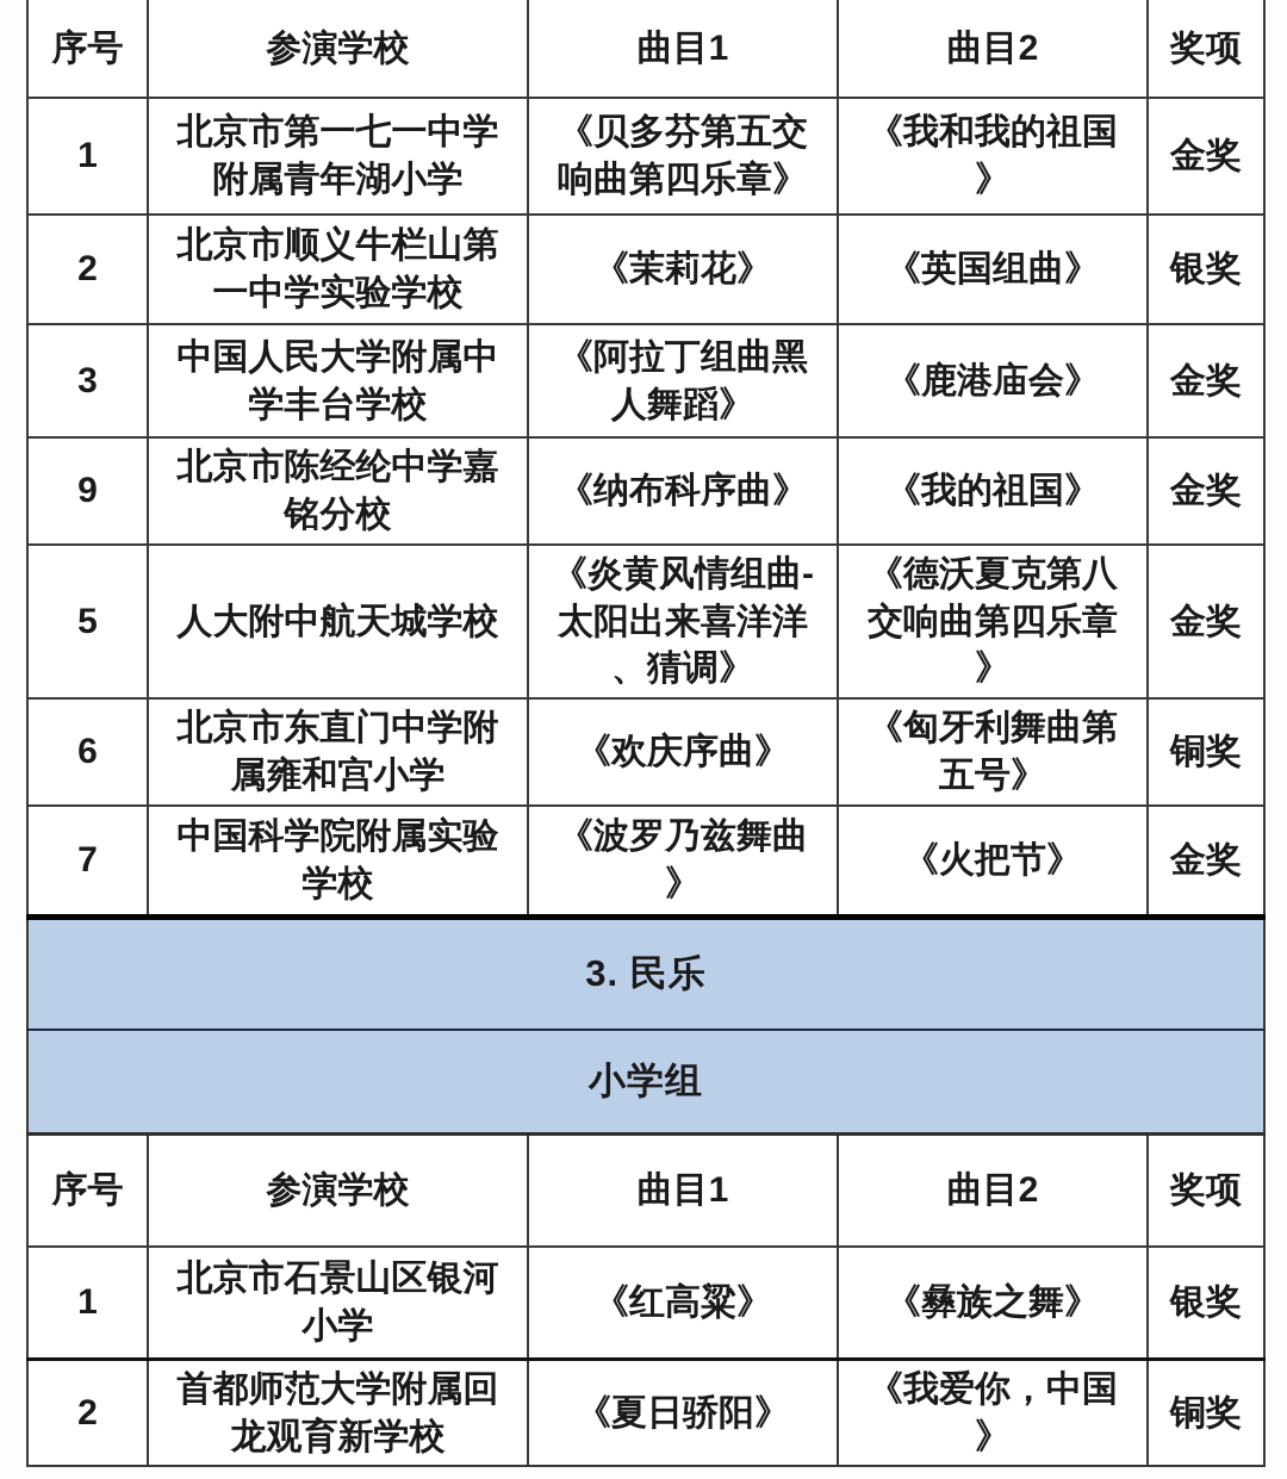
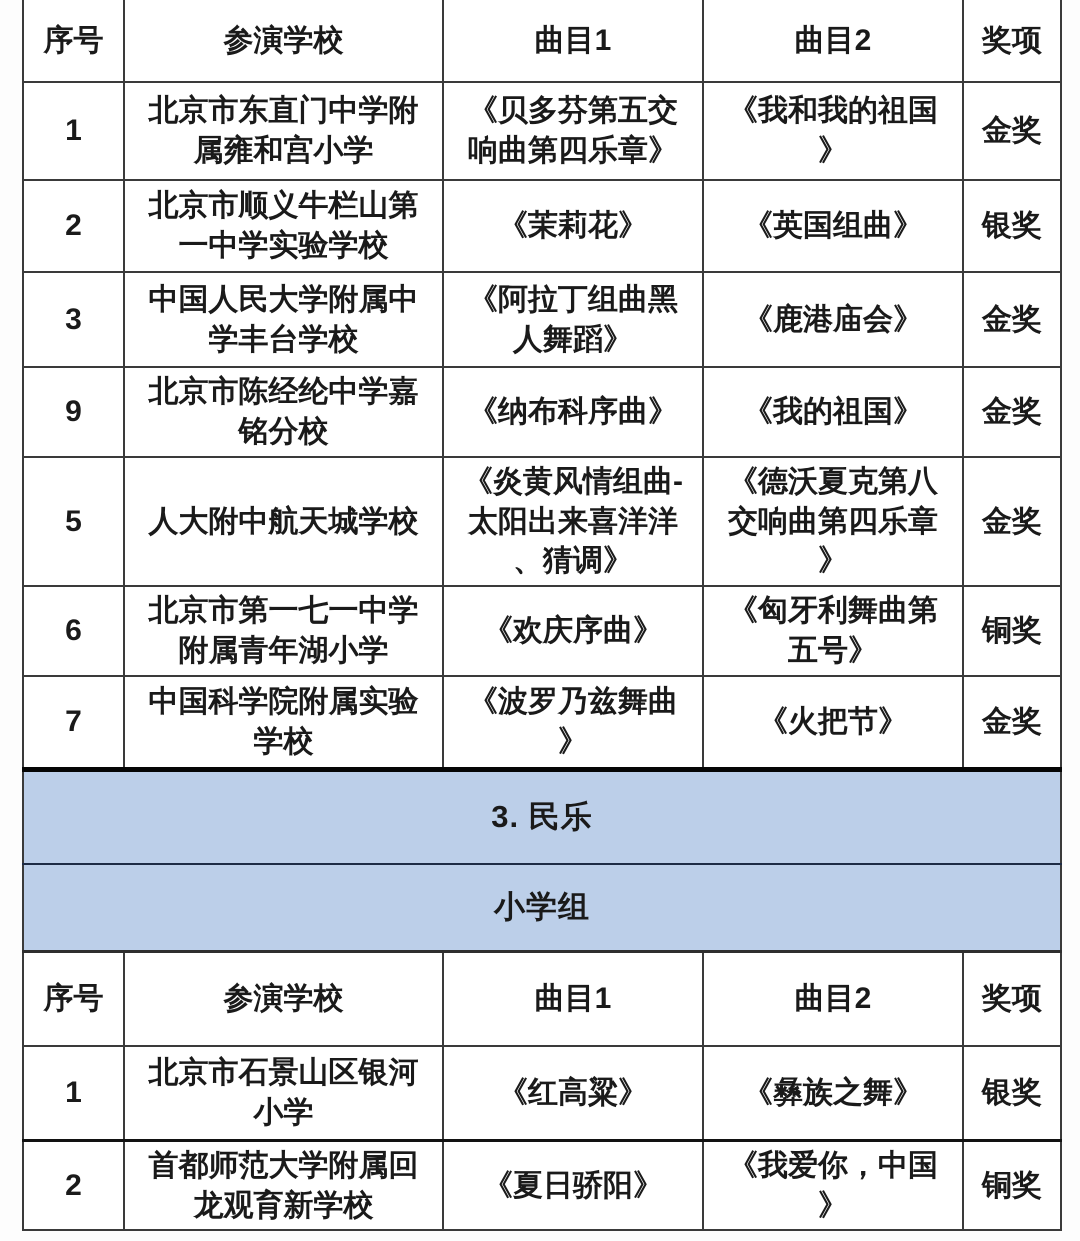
  序号	参演学校	曲目1	曲目2	奖项
- 1	北京市第一七一中学附属青年湖小学	《贝多芬第五交响曲第四乐章》	《我和我的祖国》	金奖
+ 1	北京市东直门中学附属雍和宫小学	《贝多芬第五交响曲第四乐章》	《我和我的祖国》	金奖
  2	北京市顺义牛栏山第一中学实验学校	《茉莉花》	《英国组曲》	银奖
  3	中国人民大学附属中学丰台学校	《阿拉丁组曲黑人舞蹈》	《鹿港庙会》	金奖
  9	北京市陈经纶中学嘉铭分校	《纳布科序曲》	《我的祖国》	金奖
  5	人大附中航天城学校	《炎黄风情组曲-太阳出来喜洋洋、猜调》	《德沃夏克第八交响曲第四乐章》	金奖
- 6	北京市东直门中学附属雍和宫小学	《欢庆序曲》	《匈牙利舞曲第五号》	铜奖
+ 6	北京市第一七一中学附属青年湖小学	《欢庆序曲》	《匈牙利舞曲第五号》	铜奖
  7	中国科学院附属实验学校	《波罗乃兹舞曲》	《火把节》	金奖
  3. 民乐
  小学组
  序号	参演学校	曲目1	曲目2	奖项
  1	北京市石景山区银河小学	《红高粱》	《彝族之舞》	银奖
  2	首都师范大学附属回龙观育新学校	《夏日骄阳》	《我爱你，中国》	铜奖
